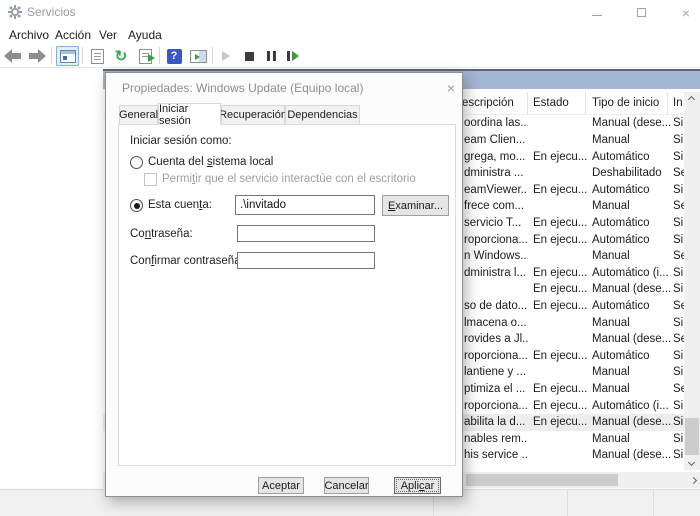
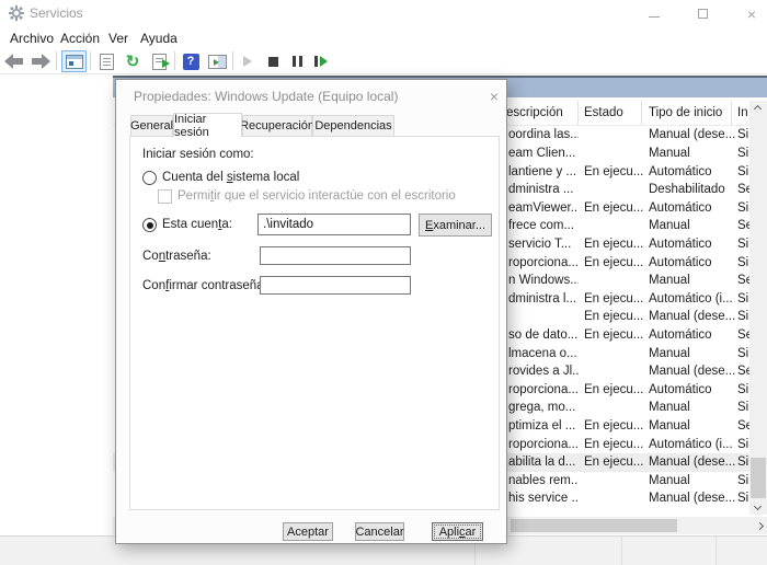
  Servicios
  ×
  Archivo
  Acción
  Ver
  Ayuda
  ↻
  ?
  escripción
  Estado
  Tipo de inicio
  In
  oordina las..
  Manual (dese...
  Si
  eam Clien...
  Manual
  Si
- grega, mo...
+ lantiene y ...
  En ejecu...
  Automático
  Si
  dministra ...
  Deshabilitado
  eamViewer..
  En ejecu...
  Automático
  Si
  frece com...
  Manual
  servicio T...
  En ejecu...
  Automático
  Si
  roporciona...
  En ejecu...
  Automático
  Si
  n Windows..
  Manual
  dministra l...
  En ejecu...
  Automático (i...
  Si
  En ejecu...
  Manual (dese...
  Si
  so de dato...
  En ejecu...
  Automático
  lmacena o...
  Manual
  Si
  rovides a Jl..
  Manual (dese...
  roporciona...
  En ejecu...
  Automático
  Si
- lantiene y ...
+ grega, mo...
  Manual
  Si
  ptimiza el ...
  En ejecu...
  Manual
  roporciona...
  En ejecu...
  Automático (i...
  Si
  abilita la d...
  En ejecu...
  Manual (dese...
  Si
  nables rem..
  Manual
  Si
  his service ..
  Manual (dese...
  Si
  Propiedades: Windows Update (Equipo local)
  ×
  General
  Iniciar sesión
  Recuperación
  Dependencias
  Iniciar sesión como:
  Cuenta del sistema local
  Permitir que el servicio interactúe con el escritorio
  Esta cuenta:
  .\invitado
  E
  xaminar...
  Contraseña:
  Confirmar contraseñ
  Aceptar
  Cancelar
  Apli
  c
  ar
